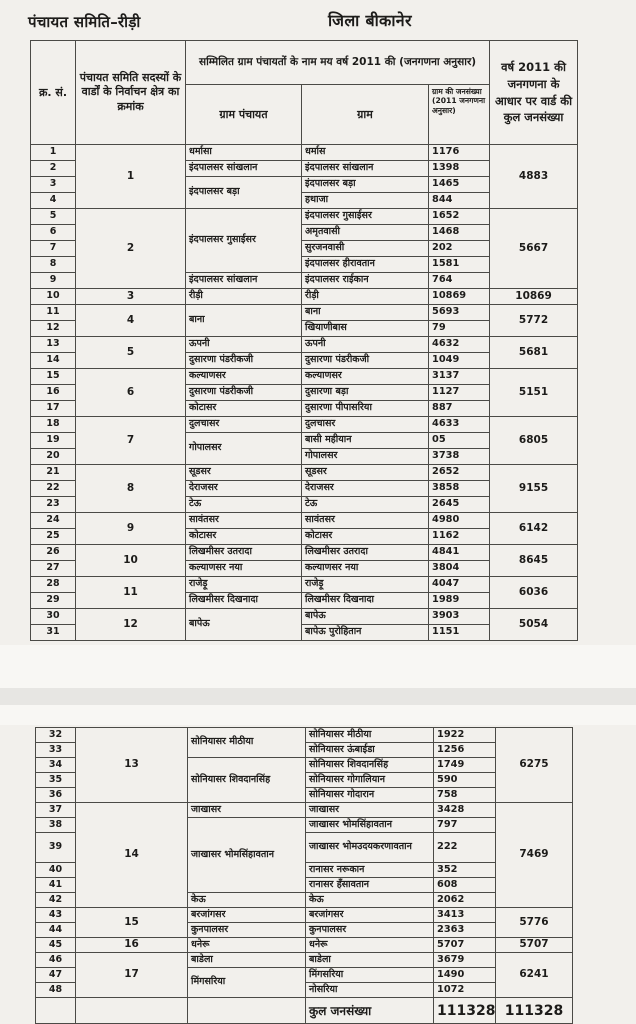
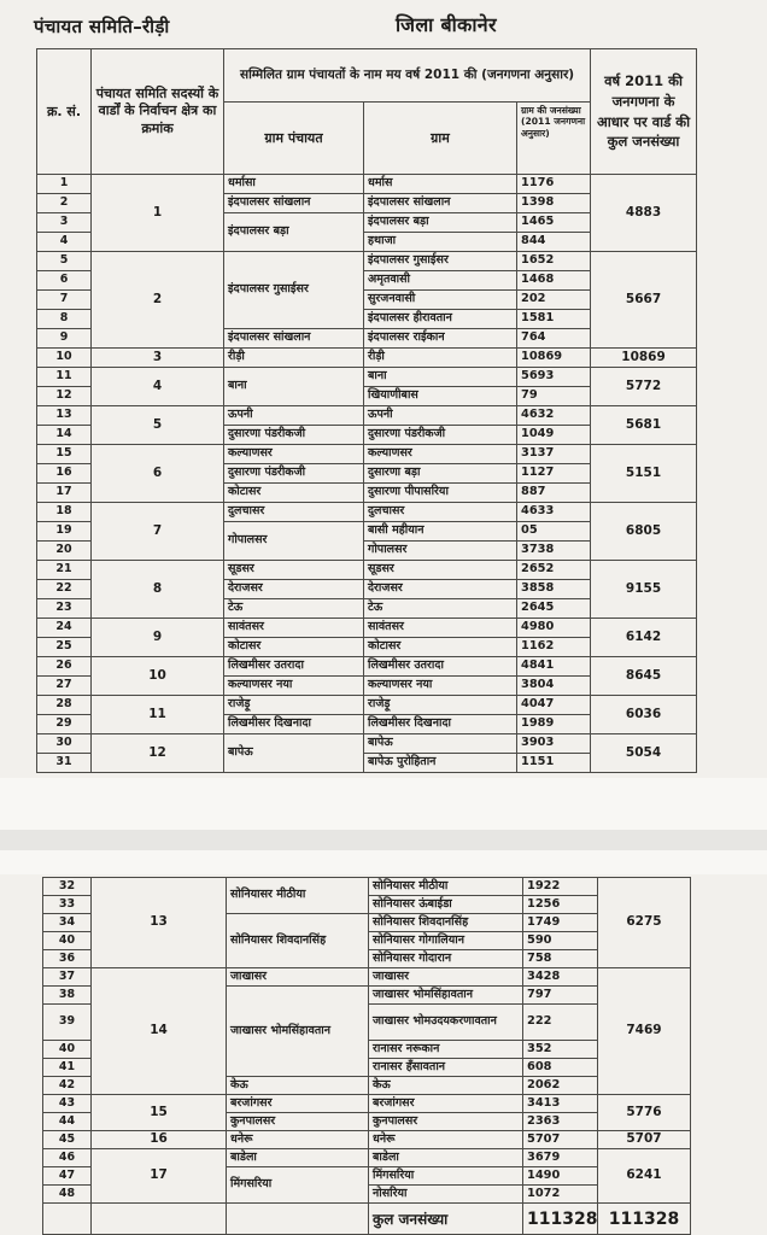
  पंचायत समिति–रीड़ी
  जिला बीकानेर
  क्र. सं.	पंचायत समिति सदस्यों के वार्डों के निर्वाचन क्षेत्र का क्रमांक	सम्मिलित ग्राम पंचायतों के नाम मय वर्ष 2011 की (जनगणना अनुसार)	वर्ष 2011 की जनगणना के आधार पर वार्ड की कुल जनसंख्या
  ग्राम पंचायत	ग्राम	ग्राम की जनसंख्या (2011 जनगणना अनुसार)
  1	1	धर्मासा	धर्मास	1176	4883
  2	इंदपालसर सांखलान	इंदपालसर सांखलान	1398
  3	इंदपालसर बड़ा	इंदपालसर बड़ा	1465
  4	हथाजा	844
  5	2	इंदपालसर गुसाईसर	इंदपालसर गुसाईसर	1652	5667
  6	अमृतवासी	1468
  7	सुरजनवासी	202
  8	इंदपालसर हीरावतान	1581
  9	इंदपालसर सांखलान	इंदपालसर राईकान	764
  10	3	रीड़ी	रीड़ी	10869	10869
  11	4	बाना	बाना	5693	5772
  12	खियाणीबास	79
  13	5	ऊपनी	ऊपनी	4632	5681
  14	दुसारणा पंडरीकजी	दुसारणा पंडरीकजी	1049
  15	6	कल्याणसर	कल्याणसर	3137	5151
  16	दुसारणा पंडरीकजी	दुसारणा बड़ा	1127
  17	कोटासर	दुसारणा पीपासरिया	887
  18	7	दुलचासर	दुलचासर	4633	6805
  19	गोपालसर	बासी महीयान	05
  20	गोपालसर	3738
  21	8	सूडसर	सूडसर	2652	9155
  22	देराजसर	देराजसर	3858
  23	टेऊ	टेऊ	2645
  24	9	सावंतसर	सावंतसर	4980	6142
  25	कोटासर	कोटासर	1162
  26	10	लिखमीसर उतरादा	लिखमीसर उतरादा	4841	8645
  27	कल्याणसर नया	कल्याणसर नया	3804
  28	11	राजेड़ू	राजेड़ू	4047	6036
  29	लिखमीसर दिखनादा	लिखमीसर दिखनादा	1989
  30	12	बापेऊ	बापेऊ	3903	5054
  31	बापेऊ पुरोहितान	1151
  32	13	सोनियासर मीठीया	सोनियासर मीठीया	1922	6275
  33	सोनियासर ऊंबाईडा	1256
  34	सोनियासर शिवदानसिंह	सोनियासर शिवदानसिंह	1749
- 35	सोनियासर गोगालियान	590
+ 40	सोनियासर गोगालियान	590
  36	सोनियासर गोदारान	758
  37	14	जाखासर	जाखासर	3428	7469
  38	जाखासर भोमसिंहावतान	जाखासर भोमसिंहावतान	797
  39	जाखासर भोमउदयकरणावतान	222
  40	रानासर नरूकान	352
  41	रानासर हँसावतान	608
  42	केऊ	केऊ	2062
  43	15	बरजांगसर	बरजांगसर	3413	5776
  44	कुनपालसर	कुनपालसर	2363
  45	16	धनेरू	धनेरू	5707	5707
  46	17	बाडेला	बाडेला	3679	6241
  47	मिंगसरिया	मिंगसरिया	1490
  48	नोसरिया	1072
  			कुल जनसंख्या	111328	111328
